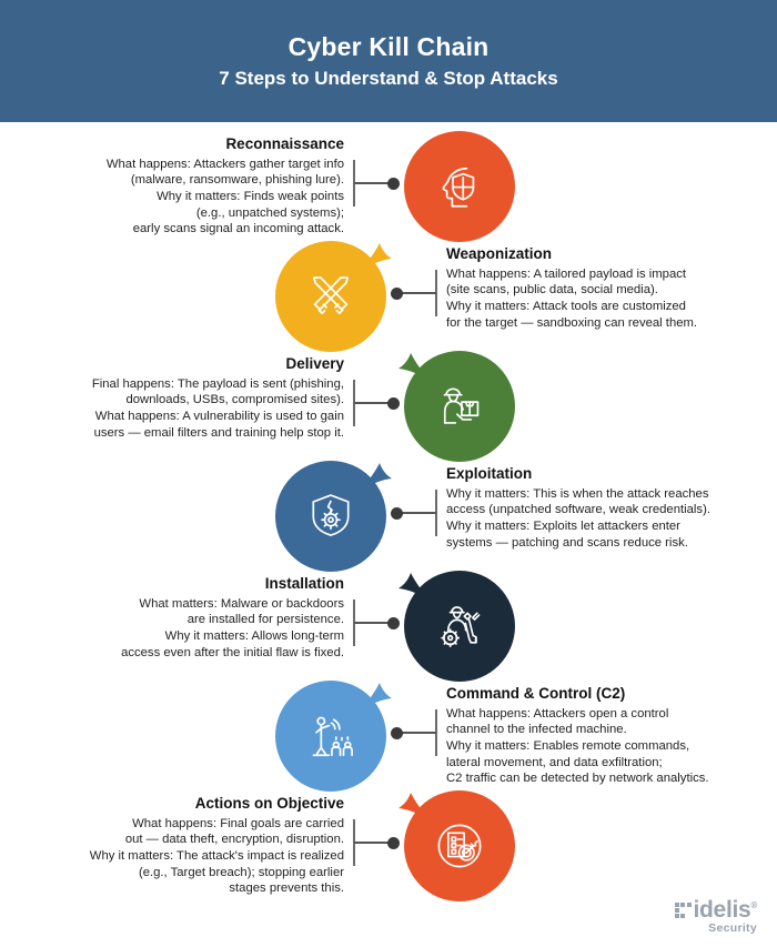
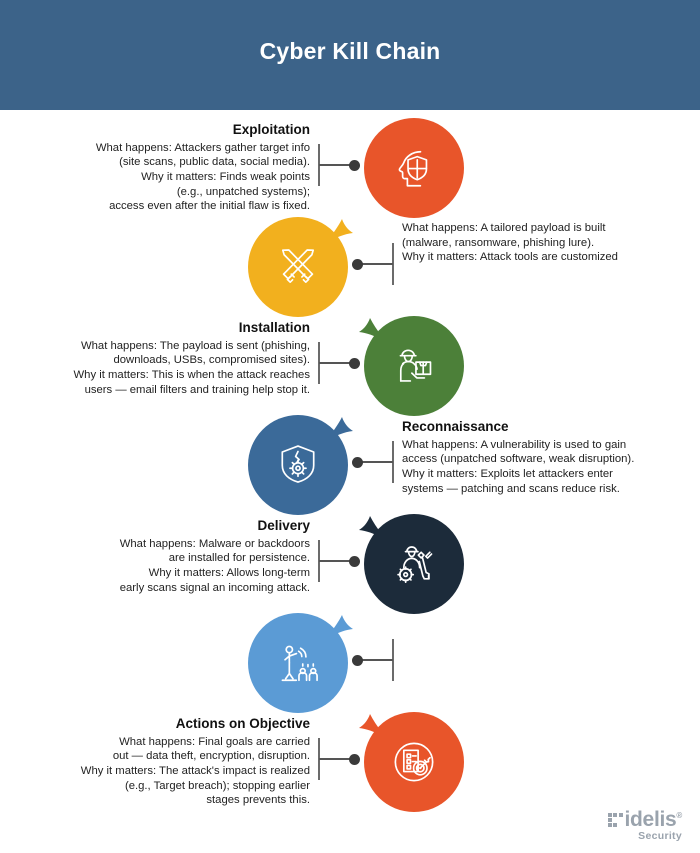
  Cyber Kill Chain
- 7 Steps to Understand & Stop Attacks
- Reconnaissance
+ Exploitation
  What happens: Attackers gather target info
- (malware, ransomware, phishing lure).
+ (site scans, public data, social media).
  Why it matters: Finds weak points
  (e.g., unpatched systems);
- early scans signal an incoming attack.
+ access even after the initial flaw is fixed.
- Weaponization
- What happens: A tailored payload is impact
+ What happens: A tailored payload is built
- (site scans, public data, social media).
+ (malware, ransomware, phishing lure).
  Why it matters: Attack tools are customized
- for the target — sandboxing can reveal them.
- Delivery
+ Installation
- Final happens: The payload is sent (phishing,
+ What happens: The payload is sent (phishing,
  downloads, USBs, compromised sites).
- What happens: A vulnerability is used to gain
+ Why it matters: This is when the attack reaches
  users — email filters and training help stop it.
- Exploitation
+ Reconnaissance
- Why it matters: This is when the attack reaches
+ What happens: A vulnerability is used to gain
- access (unpatched software, weak credentials).
+ access (unpatched software, weak disruption).
  Why it matters: Exploits let attackers enter
  systems — patching and scans reduce risk.
- Installation
+ Delivery
- What matters: Malware or backdoors
+ What happens: Malware or backdoors
  are installed for persistence.
  Why it matters: Allows long-term
- access even after the initial flaw is fixed.
+ early scans signal an incoming attack.
- Command & Control (C2)
- What happens: Attackers open a control
- channel to the infected machine.
- Why it matters: Enables remote commands,
- lateral movement, and data exfiltration;
- C2 traffic can be detected by network analytics.
  Actions on Objective
  What happens: Final goals are carried
  out — data theft, encryption, disruption.
  Why it matters: The attack's impact is realized
  (e.g., Target breach); stopping earlier
  stages prevents this.
  idelis®
  Security
